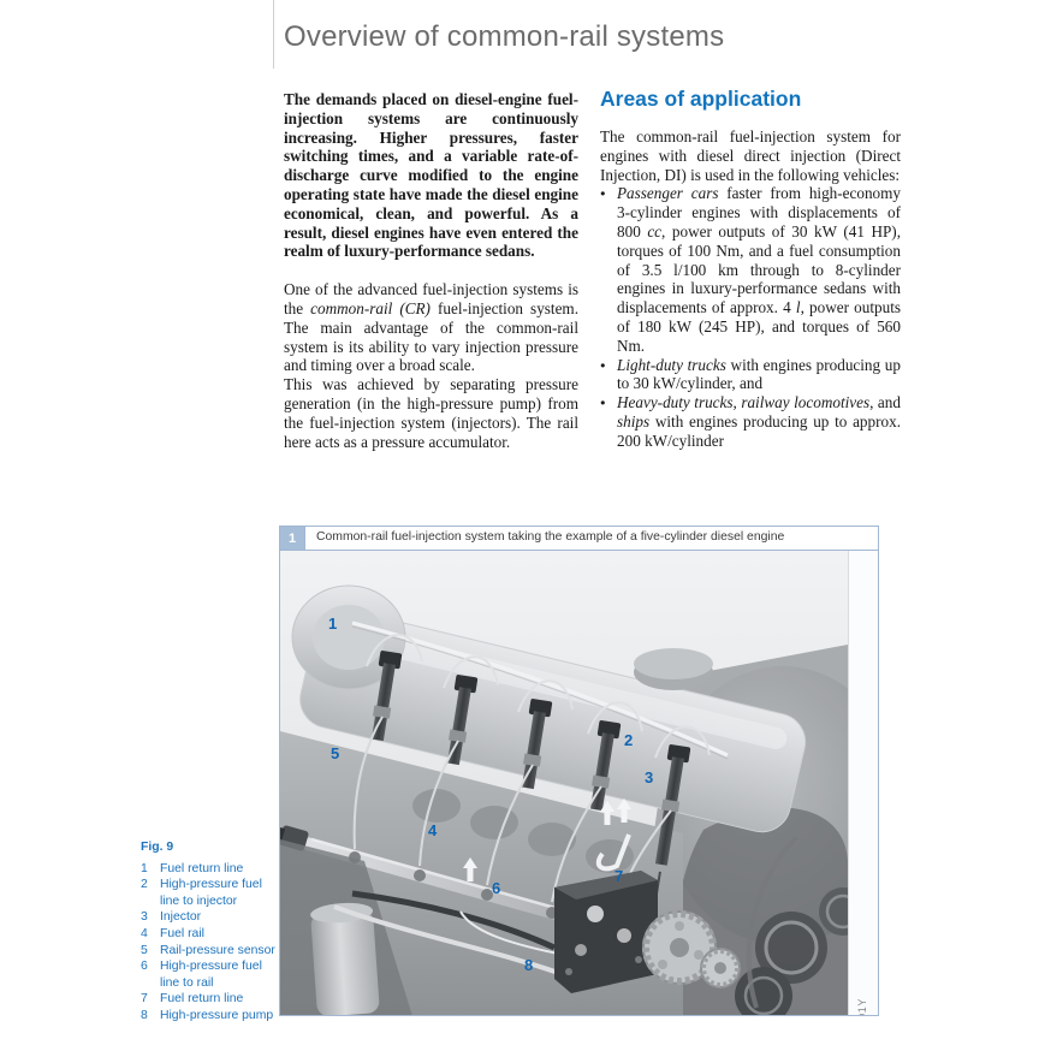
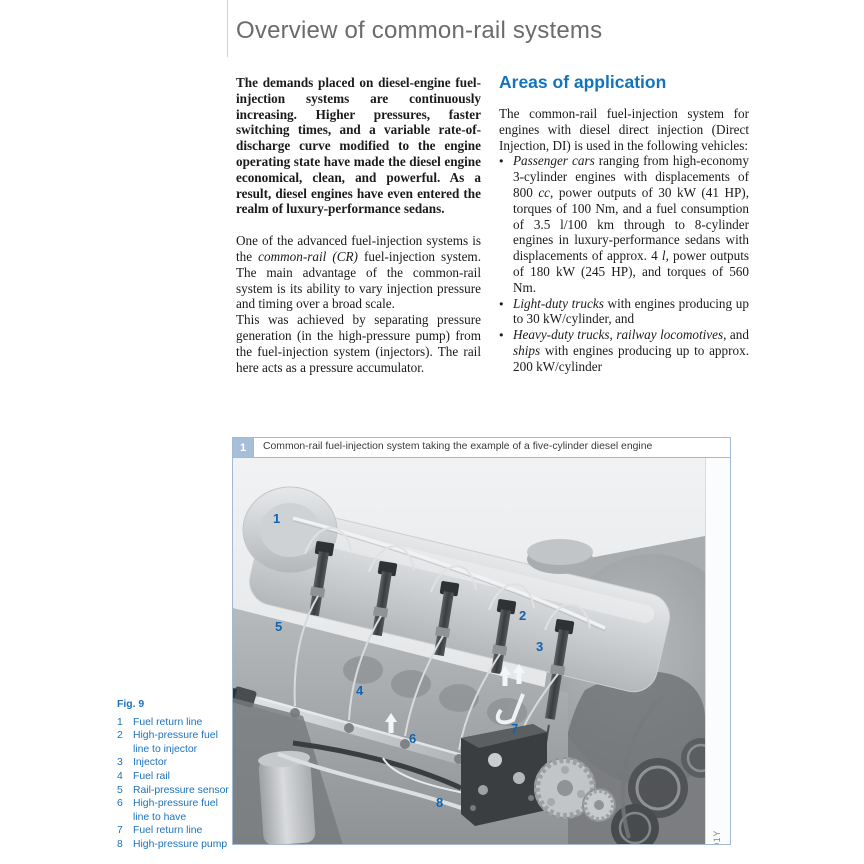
  Overview of common-rail systems
  The demands placed on diesel-engine fuel-injection systems are continuously increasing. Higher pressures, faster switching times, and a variable rate-of-discharge curve modified to the engine operating state have made the diesel engine economical, clean, and powerful. As a result, diesel engines have even entered the realm of luxury-performance sedans.
  One of the advanced fuel-injection systems is the common-rail (CR) fuel-injection system. The main advantage of the common-rail system is its ability to vary injection pressure and timing over a broad scale.
  This was achieved by separating pressure generation (in the high-pressure pump) from the fuel-injection system (injectors). The rail here acts as a pressure accumulator.
  Areas of application
  The common-rail fuel-injection system for engines with diesel direct injection (Direct Injection, DI) is used in the following vehicles:
- Passenger cars faster from high-economy 3-cylinder engines with displacements of 800 cc, power outputs of 30 kW (41 HP), torques of 100 Nm, and a fuel consumption of 3.5 l/100 km through to 8-cylinder engines in luxury-performance sedans with displacements of approx. 4 l, power outputs of 180 kW (245 HP), and torques of 560 Nm.
+ Passenger cars ranging from high-economy 3-cylinder engines with displacements of 800 cc, power outputs of 30 kW (41 HP), torques of 100 Nm, and a fuel consumption of 3.5 l/100 km through to 8-cylinder engines in luxury-performance sedans with displacements of approx. 4 l, power outputs of 180 kW (245 HP), and torques of 560 Nm.
  Light-duty trucks with engines producing up to 30 kW/cylinder, and
  Heavy-duty trucks, railway locomotives, and ships with engines producing up to approx. 200 kW/cylinder
  1
  Common-rail fuel-injection system taking the example of a five-cylinder diesel engine
  1
  2
  3
  4
  5
  6
  7
  8
  Fig. 9
  1
  Fuel return line
  2
  High-pressure fuel line to injector
  3
  Injector
  4
  Fuel rail
  5
  Rail-pressure sensor
  6
- High-pressure fuel line to rail
+ High-pressure fuel line to have
  7
  Fuel return line
  8
  High-pressure pump
